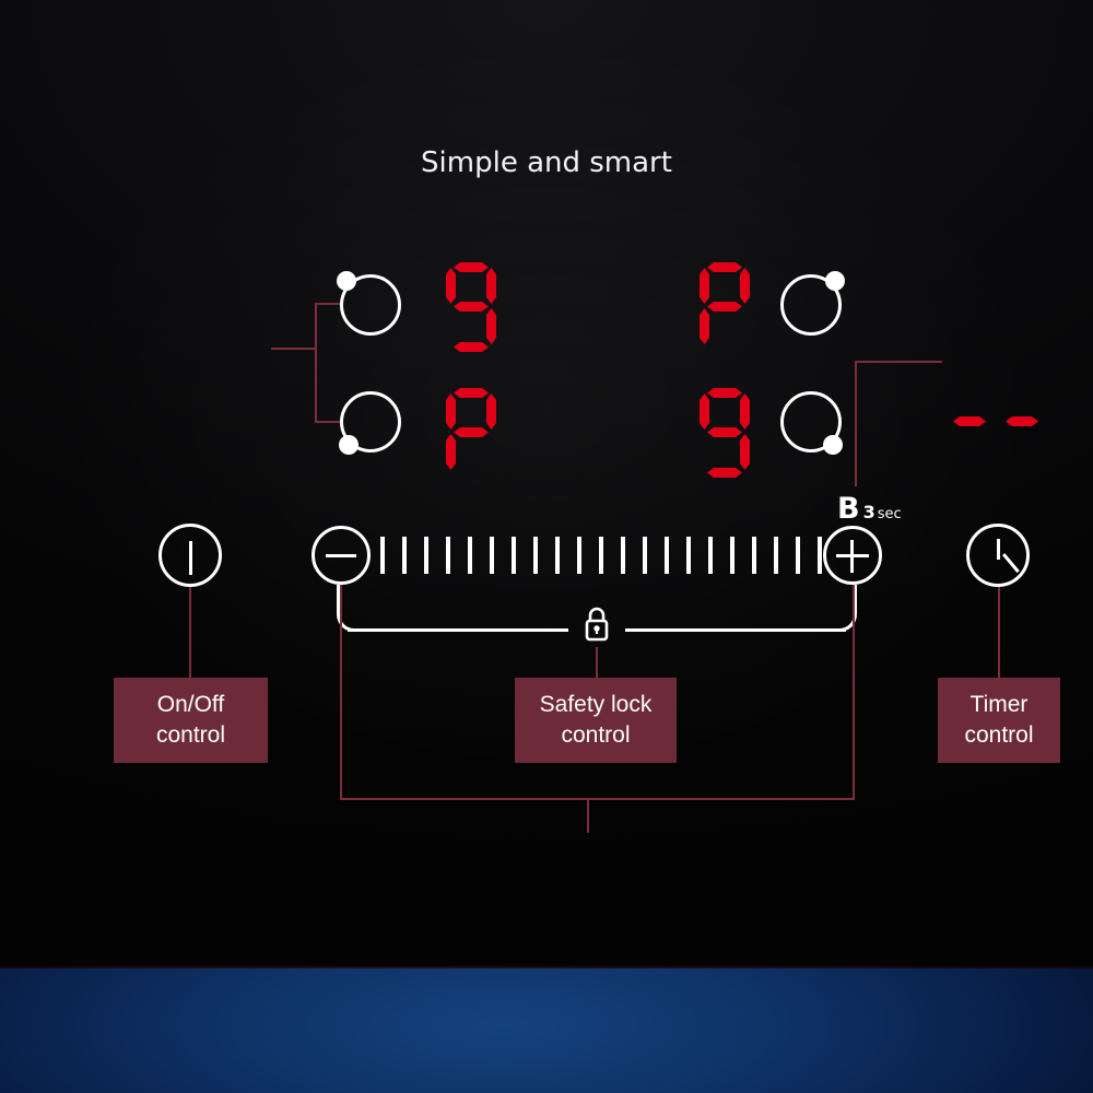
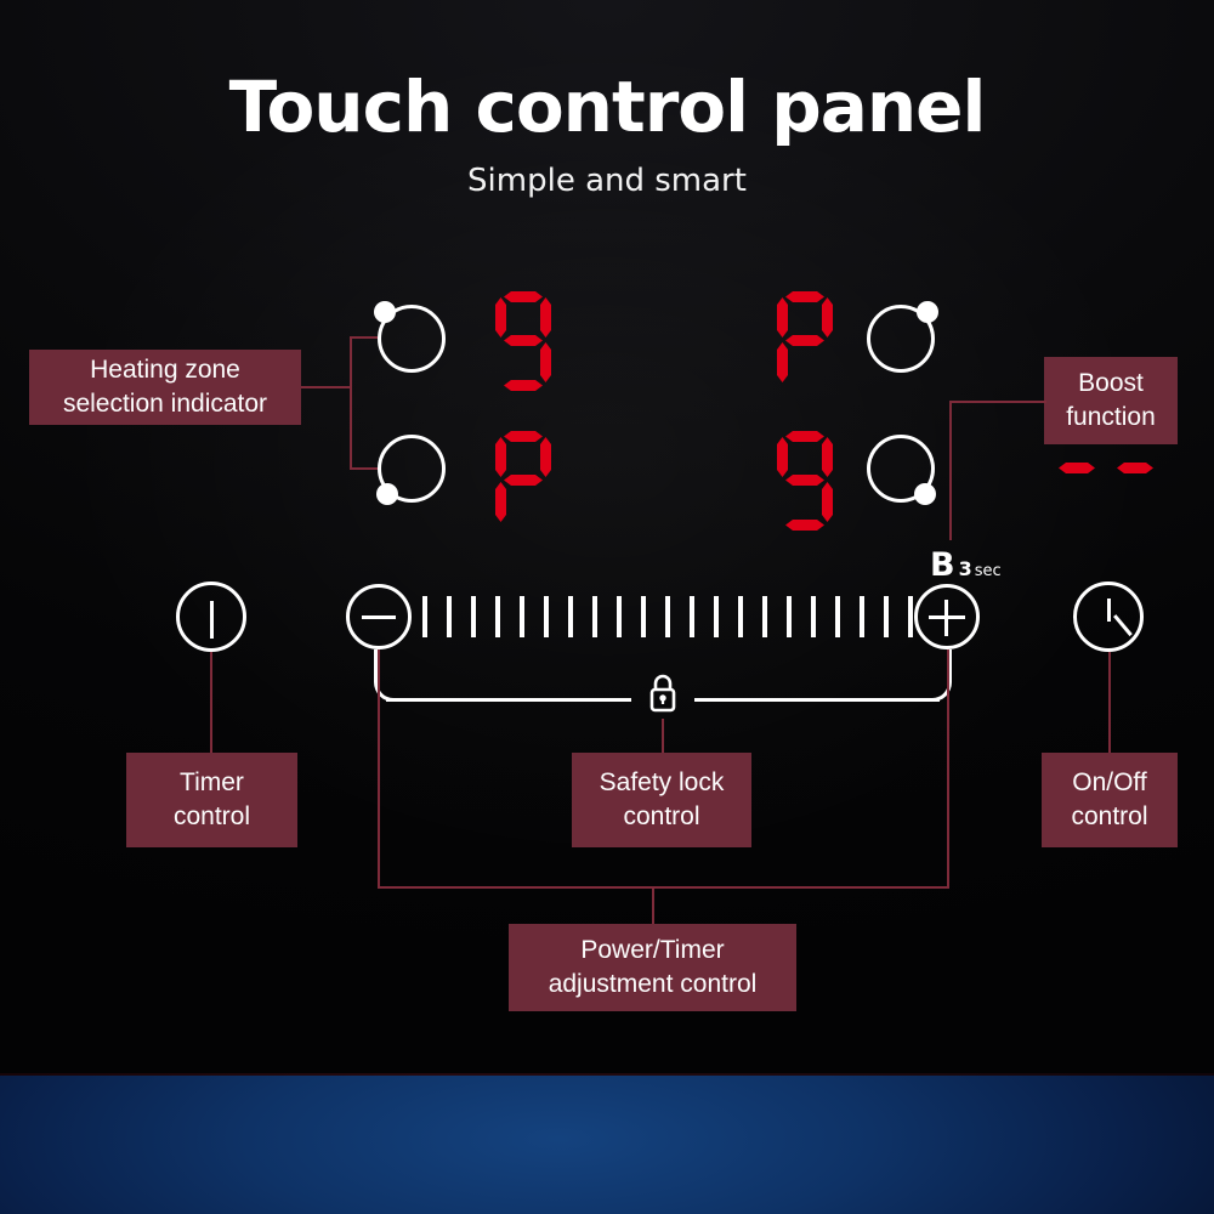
+ Touch control panel
  Simple and smart
+ Heating zone
+ selection indicator
+ Boost
+ function
- On/Off
+ Timer
  control
  B 3 sec
- Timer
+ On/Off
  control
  Safety lock
  control
+ Power/Timer
+ adjustment control
